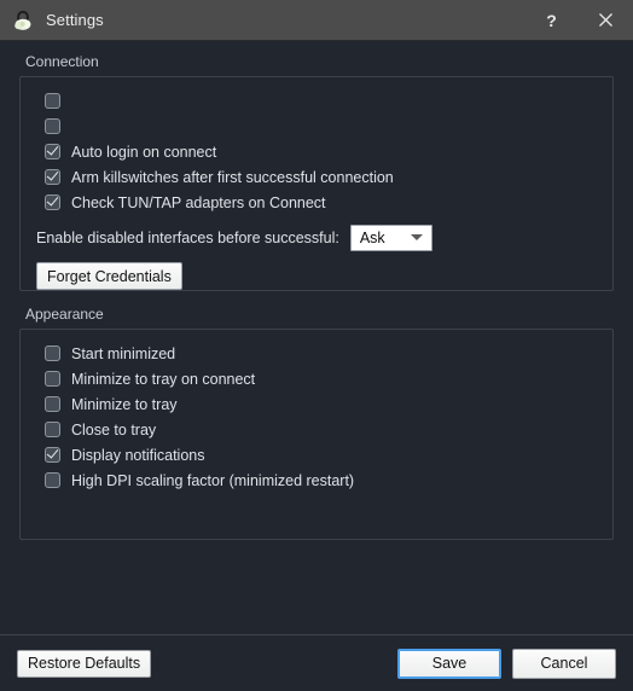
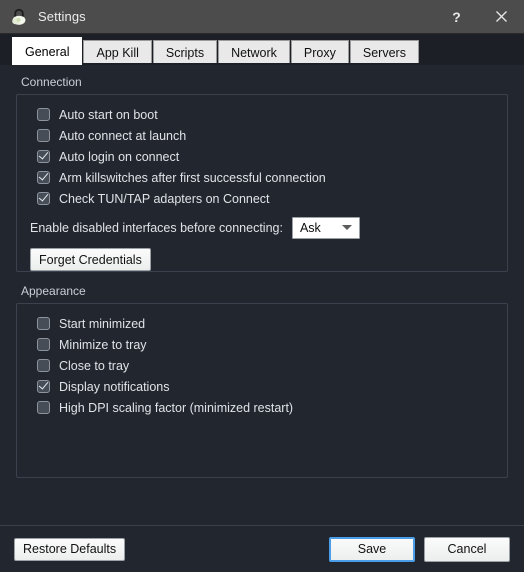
  Settings
  ?
+ General
+ App Kill
+ Scripts
+ Network
+ Proxy
+ Servers
  Connection
+ Auto start on boot
+ Auto connect at launch
  Auto login on connect
  Arm killswitches after first successful connection
  Check TUN/TAP adapters on Connect
- Enable disabled interfaces before successful:
+ Enable disabled interfaces before connecting:
  Ask
  Forget Credentials
  Appearance
  Start minimized
- Minimize to tray on connect
  Minimize to tray
  Close to tray
  Display notifications
  High DPI scaling factor (minimized restart)
  Restore Defaults
  Save
  Cancel
